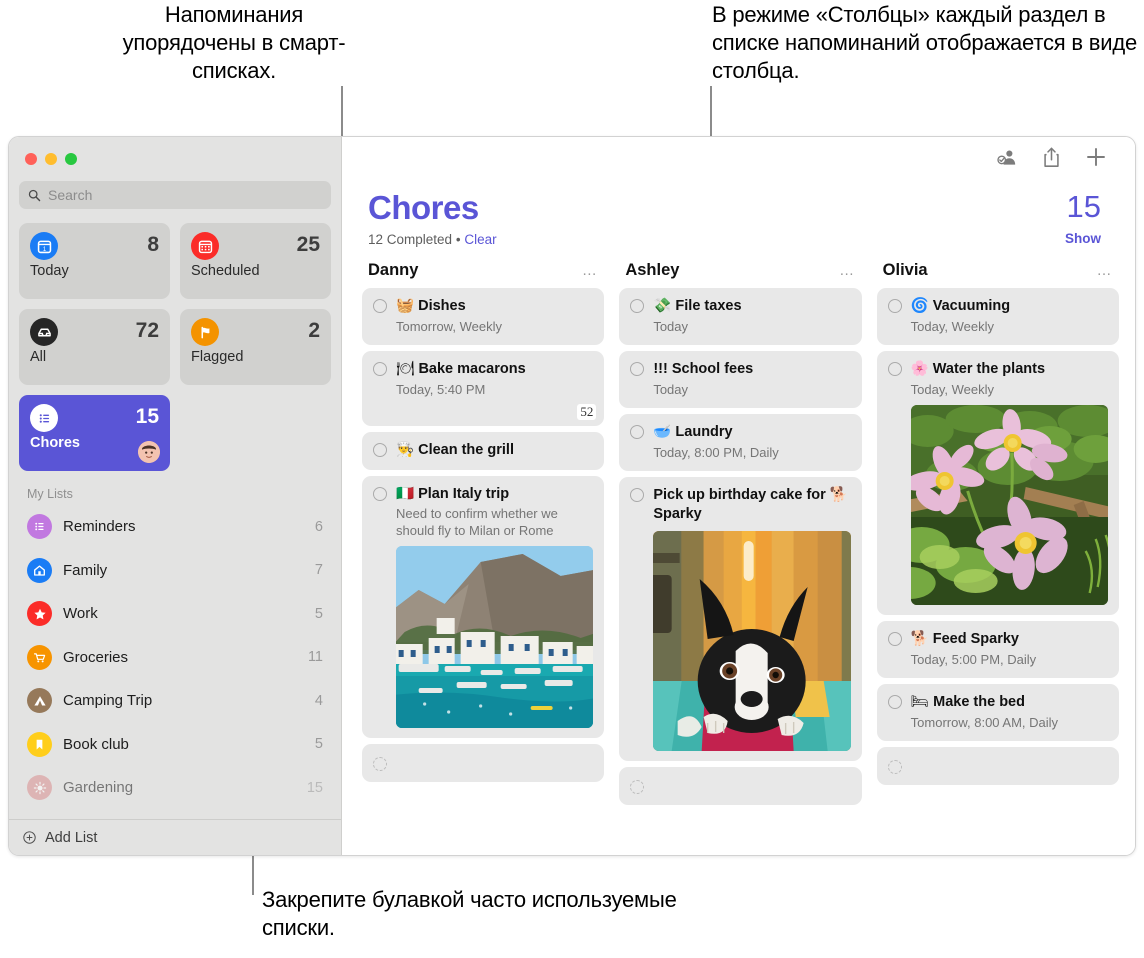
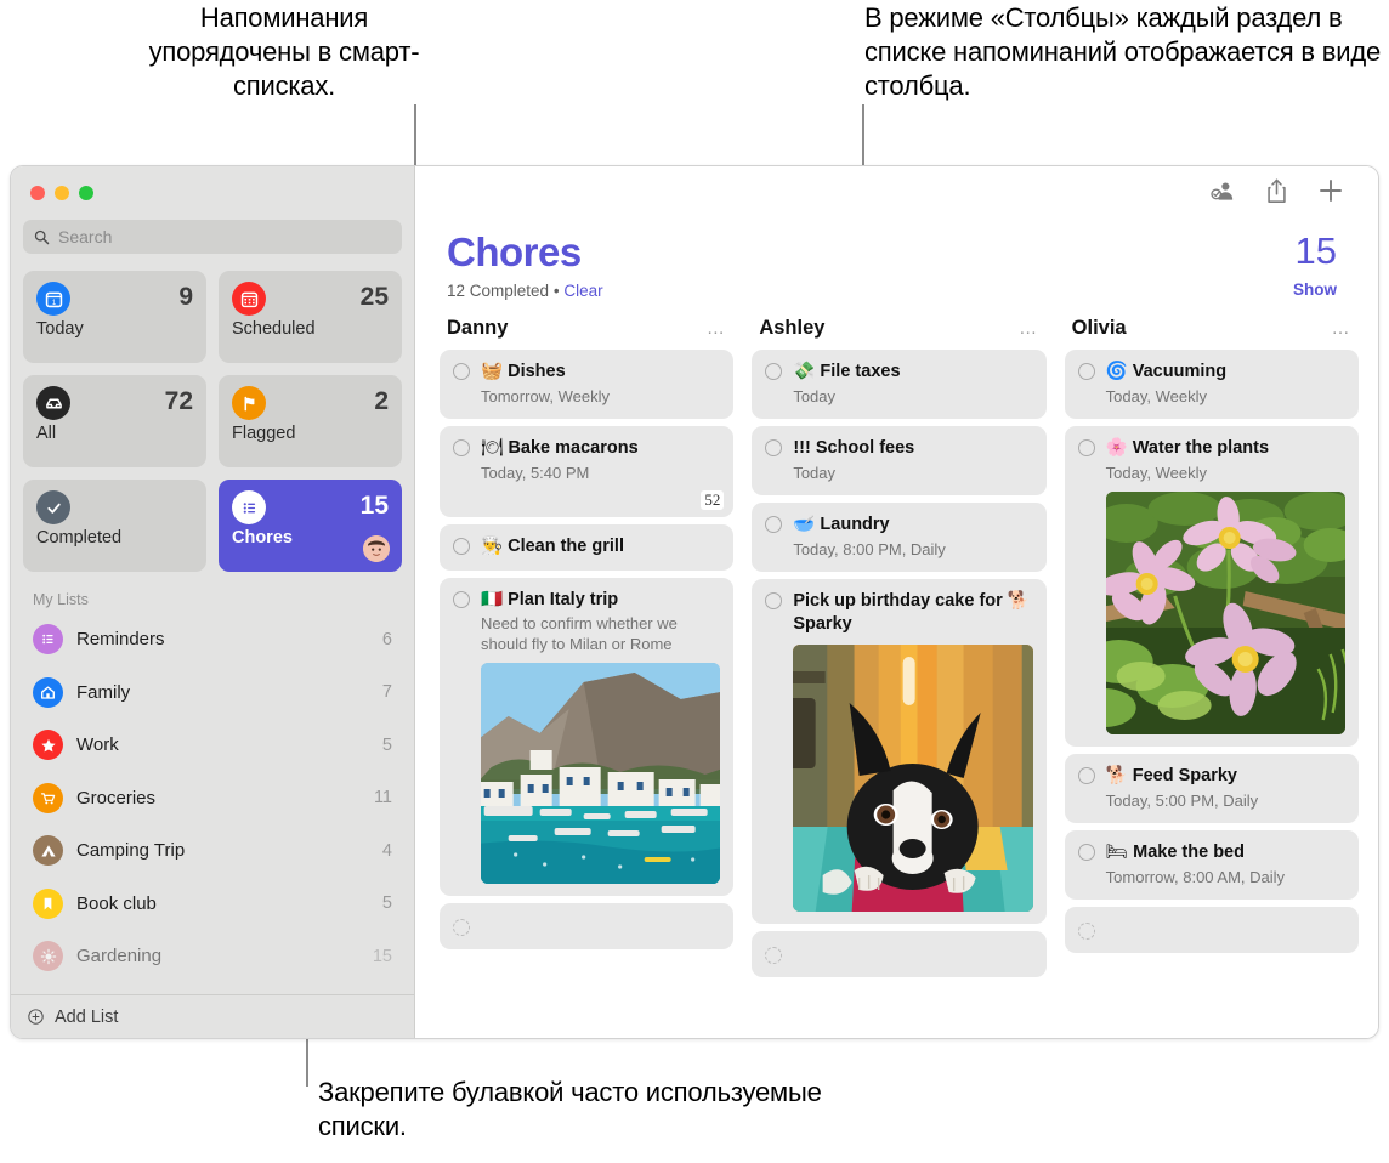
  Напоминания упорядочены в смарт-списках.
  В режиме «Столбцы» каждый раздел в списке напоминаний отображается в виде столбца.
  Закрепите булавкой часто используемые списки.
  Search
- 8
+ 9
  Today
  25
  Scheduled
  72
  All
  2
  Flagged
+ Completed
  15
  Chores
  My Lists
  Reminders
  6
  Family
  7
  Work
  5
  Groceries
  11
  Camping Trip
  4
  Book club
  5
  Gardening
  15
  Add List
  Chores
  12 Completed • Clear
  15
  Show
  Danny
  …
  🧺 Dishes
  Tomorrow, Weekly
  🍽 Bake macarons
  Today, 5:40 PM
  52
  👨‍🍳 Clean the grill
  🇮🇹 Plan Italy trip
  Need to confirm whether we should fly to Milan or Rome
  Ashley
  …
  💸 File taxes
  Today
  !!! School fees
  Today
  🥣 Laundry
  Today, 8:00 PM, Daily
  Pick up birthday cake for 🐕 Sparky
  Olivia
  …
  🌀 Vacuuming
  Today, Weekly
  🌸 Water the plants
  Today, Weekly
  🐕 Feed Sparky
  Today, 5:00 PM, Daily
  🛏 Make the bed
  Tomorrow, 8:00 AM, Daily
